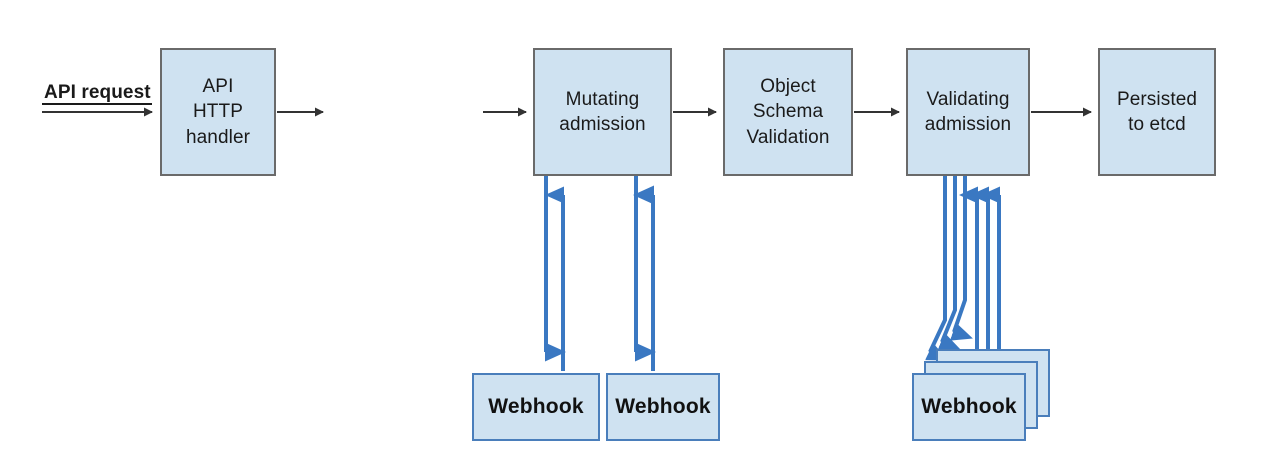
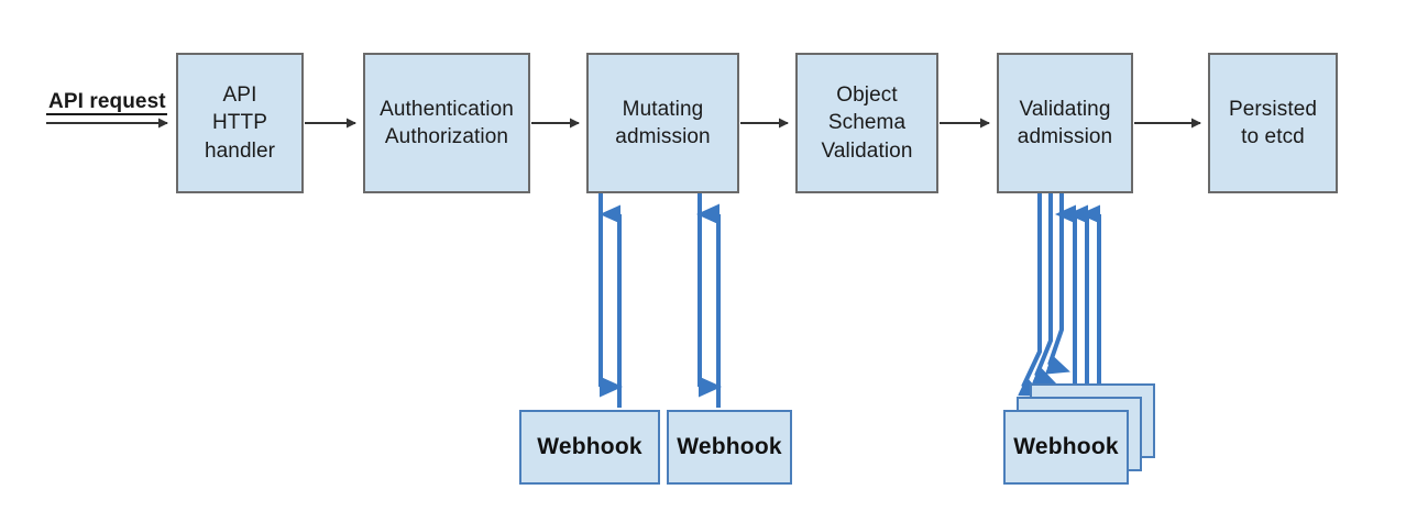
  API request
  API
  HTTP
  handler
+ Authentication
+ Authorization
  Mutating
  admission
  Object
  Schema
  Validation
  Validating
  admission
  Persisted
  to etcd
  Webhook
  Webhook
  Webhook
